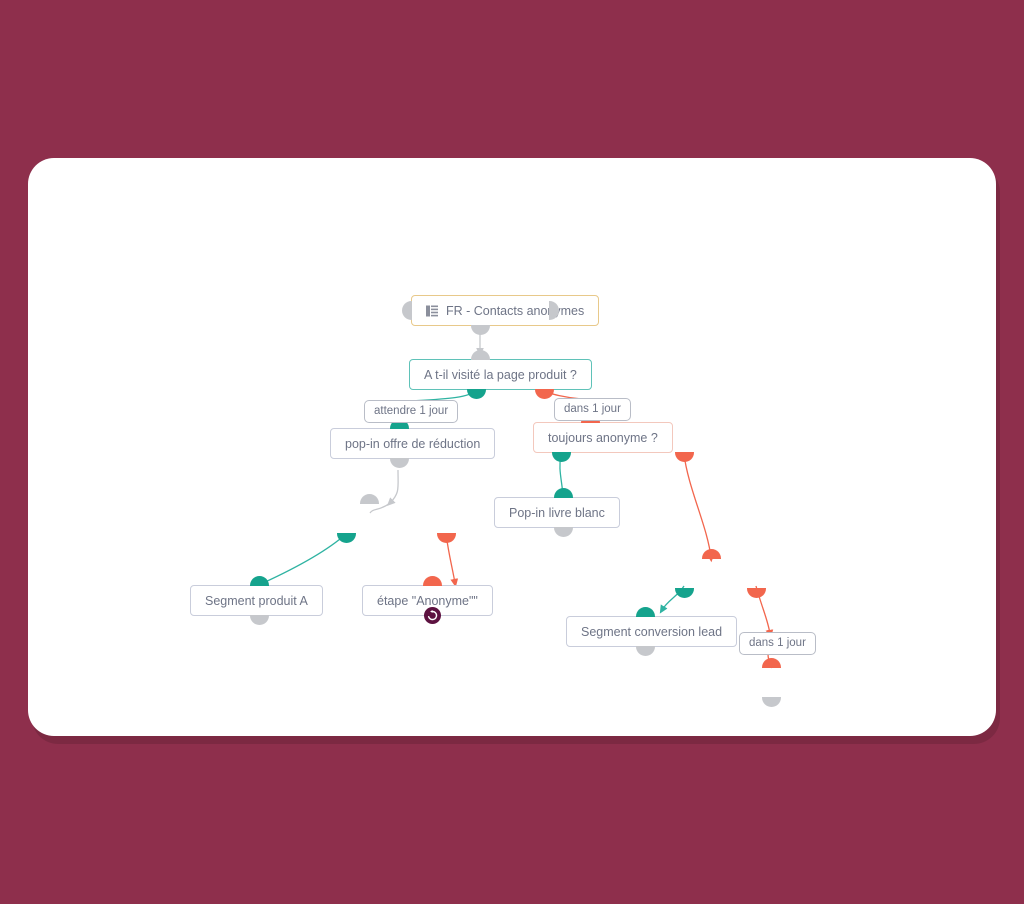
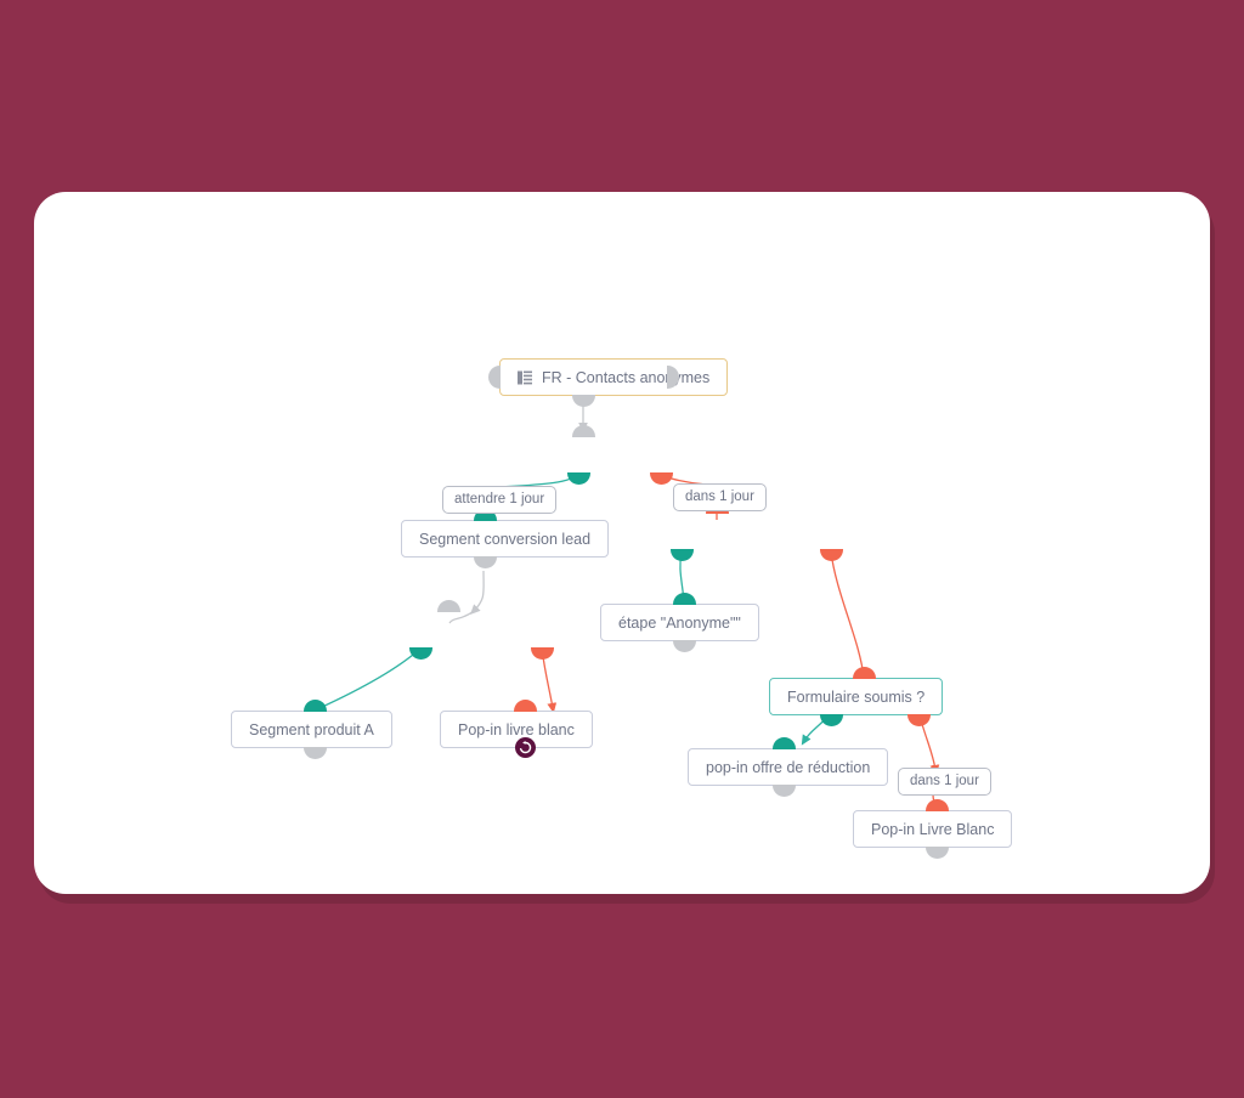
  FR - Contacts anomes
- A t-il visité la page produit ?
  attendre 1 jour
- pop-in offre de réduction
+ Segment conversion lead
  dans 1 jour
- toujours anonyme ?
- Pop-in livre blanc
+ étape "Anonyme""
  Segment produit A
- étape "Anonyme""
+ Pop-in livre blanc
+ Formulaire soumis ?
- Segment conversion lead
+ pop-in offre de réduction
  dans 1 jour
+ Pop-in Livre Blanc
